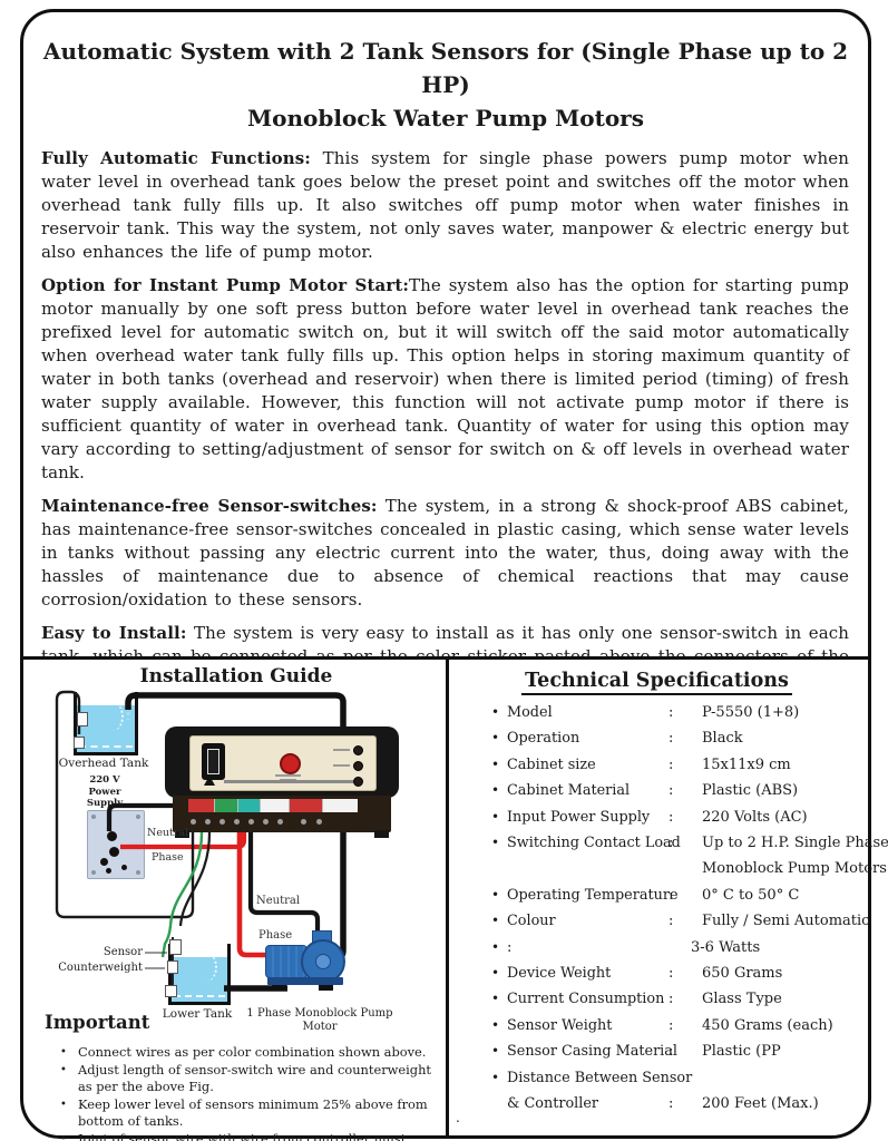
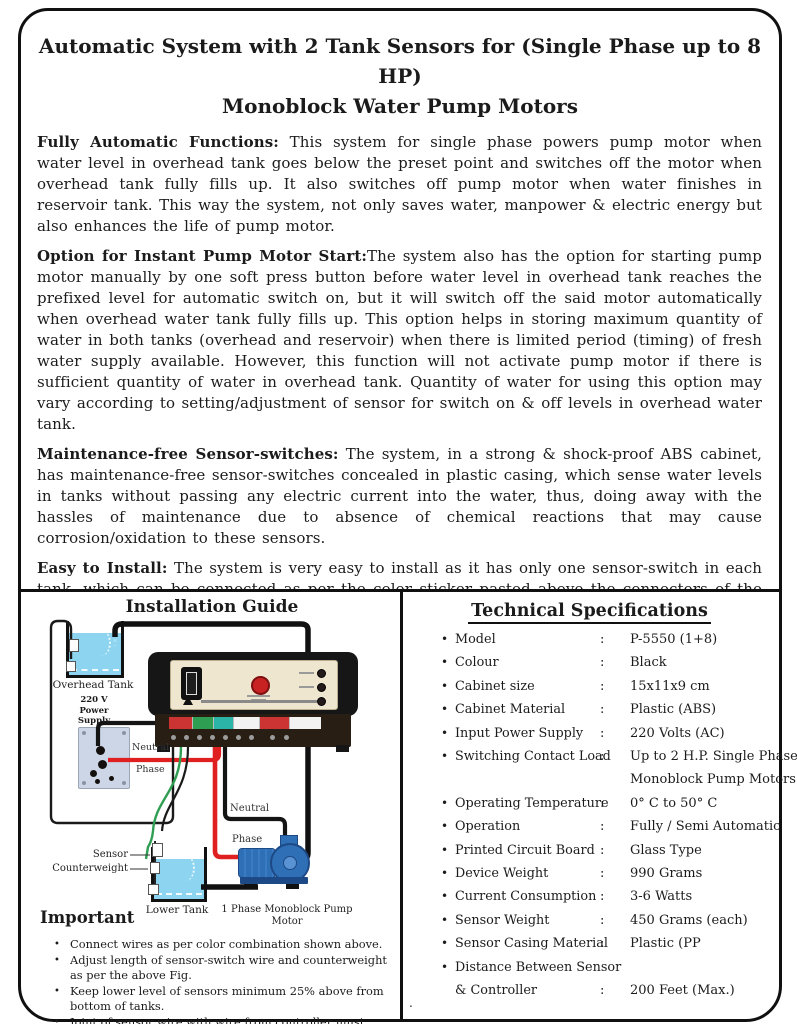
- Automatic System with 2 Tank Sensors for (Single Phase up to 2 HP)
+ Automatic System with 2 Tank Sensors for (Single Phase up to 8 HP)
  Monoblock Water Pump Motors
  Fully Automatic Functions: This system for single phase powers pump motor when water level in overhead tank goes below the preset point and switches off the motor when overhead tank fully fills up. It also switches off pump motor when water finishes in reservoir tank. This way the system, not only saves water, manpower & electric energy but also enhances the life of pump motor.
  Option for Instant Pump Motor Start:The system also has the option for starting pump motor manually by one soft press button before water level in overhead tank reaches the prefixed level for automatic switch on, but it will switch off the said motor automatically when overhead water tank fully fills up. This option helps in storing maximum quantity of water in both tanks (overhead and reservoir) when there is limited period (timing) of fresh water supply available. However, this function will not activate pump motor if there is sufficient quantity of water in overhead tank. Quantity of water for using this option may vary according to setting/adjustment of sensor for switch on & off levels in overhead water tank.
  Maintenance-free Sensor-switches: The system, in a strong & shock-proof ABS cabinet, has maintenance-free sensor-switches concealed in plastic casing, which sense water levels in tanks without passing any electric current into the water, thus, doing away with the hassles of maintenance due to absence of chemical reactions that may cause corrosion/oxidation to these sensors.
  Installation Guide
  Overhead Tank
  220 V
  Power
  Supply
  Neutral
  Phase
  Neutral
  Phase
  Sensor
  Counterweight
  Lower Tank
  1 Phase Monoblock Pump Motor
  Important
  •
  Connect wires as per color combination shown above.
  •
  Adjust length of sensor-switch wire and counterweight as per the above Fig.
  •
  Keep lower level of sensors minimum 25% above from bottom of tanks.
  •
  Technical Specifications
  •
  Model
  :
  P-5550 (1+8)
  •
- Operation
+ Colour
  :
  Black
  •
  Cabinet size
  :
  15x11x9 cm
  •
  Cabinet Material
  :
  Plastic (ABS)
  •
  Input Power Supply
  :
  220 Volts (AC)
  •
  Switching Contact Loa
  :
  Up to 2 H.P. Single Phase
  Monoblock Pump Motors
  •
  Operating Temperatur
  :
  0° C to 50° C
  •
- Colour
+ Operation
  :
  Fully / Semi Automatic
  •
+ Printed Circuit Board
  :
- 3-6 Watts
+ Glass Type
  •
  Device Weight
  :
- 650 Grams
+ 990 Grams
  •
  Current Consumption
  :
- Glass Type
+ 3-6 Watts
  •
  Sensor Weight
  :
  450 Grams (each)
  •
  Sensor Casing Materi
  :
  Plastic (PP
  •
  Distance Between Sen
  & Controller
  :
  200 Feet (Max.)
  .
